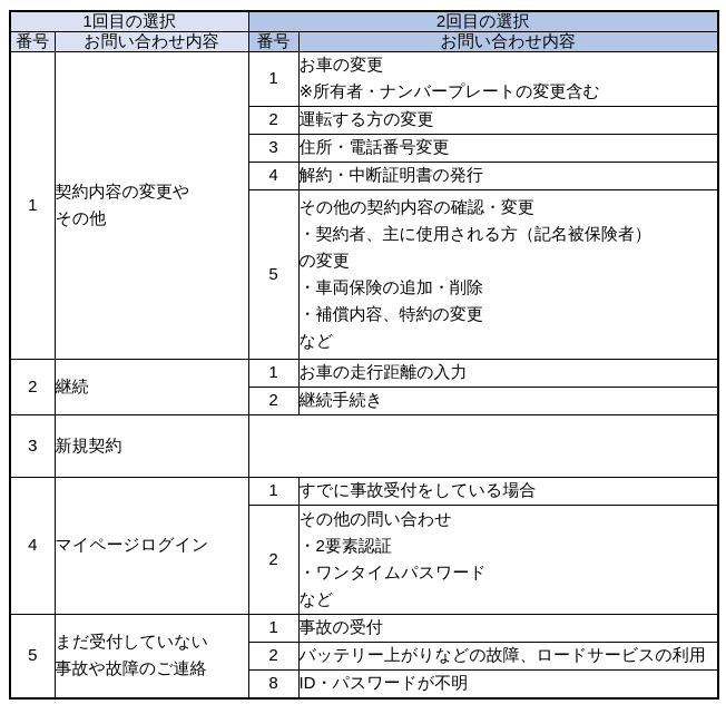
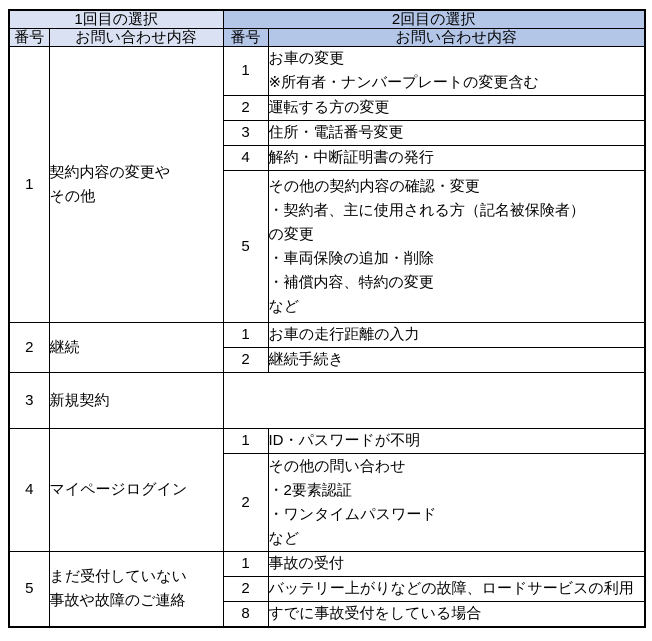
  1回目の選択	2回目の選択
  番号	お問い合わせ内容	番号	お問い合わせ内容
  1	契約内容の変更や その他	1	お車の変更 ※所有者・ナンバープレートの変更含む
  2	運転する方の変更
  3	住所・電話番号変更
  4	解約・中断証明書の発行
  5	その他の契約内容の確認・変更 ・契約者、主に使用される方（記名被保険者） の変更 ・車両保険の追加・削除 ・補償内容、特約の変更 など
  2	継続	1	お車の走行距離の入力
  2	継続手続き
  3	新規契約
- 4	マイページログイン	1	すでに事故受付をしている場合
+ 4	マイページログイン	1	ID・パスワードが不明
  2	その他の問い合わせ ・2要素認証 ・ワンタイムパスワード など
  5	まだ受付していない 事故や故障のご連絡	1	事故の受付
  2	バッテリー上がりなどの故障、ロードサービスの利用
- 8	ID・パスワードが不明
+ 8	すでに事故受付をしている場合
